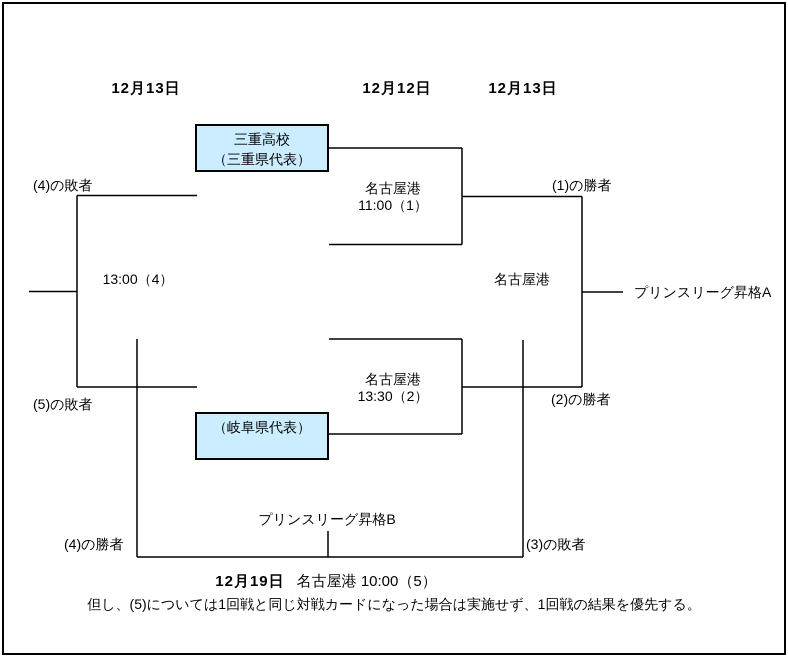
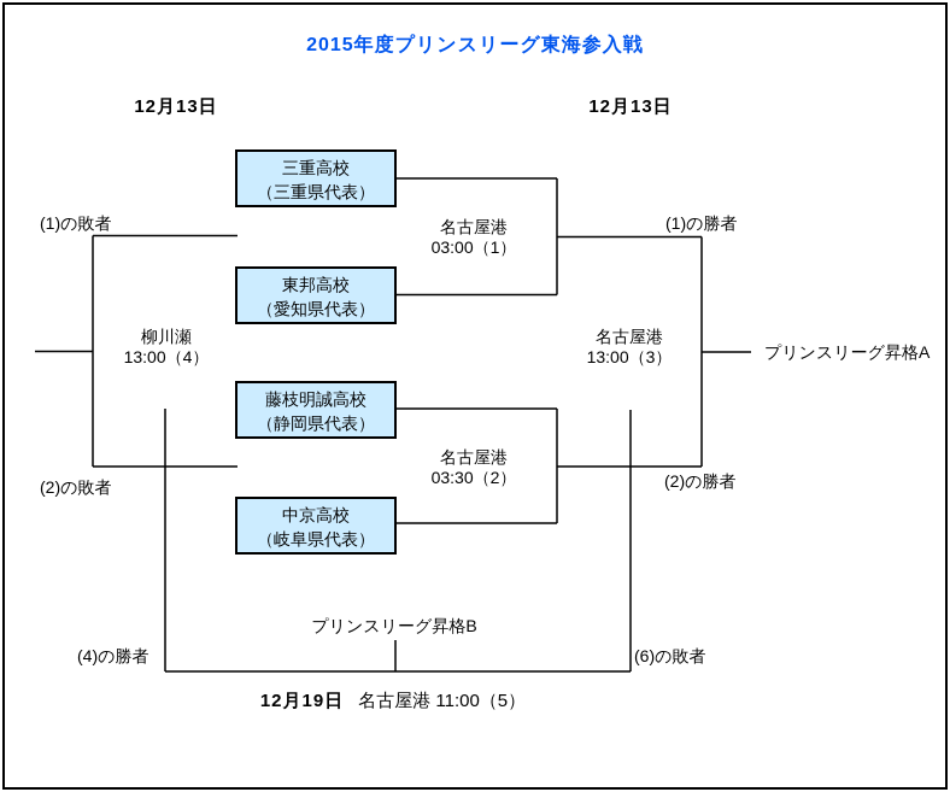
+ 2015年度プリンスリーグ東海参入戦
  12月13日
- 12月12日
  12月13日
  三重高校
  （三重県代表）
+ 東邦高校
+ （愛知県代表）
+ 藤枝明誠高校
+ （静岡県代表）
+ 中京高校
  （岐阜県代表）
  名古屋港
- 11:00（1）
+ 03:00（1）
  名古屋港
- 13:30（2）
+ 03:30（2）
  名古屋港
+ 13:00（3）
+ 柳川瀬
  13:00（4）
- (4)の敗者
+ (1)の敗者
- (5)の敗者
+ (2)の敗者
  (1)の勝者
  (2)の勝者
  (4)の勝者
- (3)の敗者
+ (6)の敗者
  プリンスリーグ昇格A
  プリンスリーグ昇格B
- 12月19日 名古屋港 10:00（5）
+ 12月19日 名古屋港 11:00（5）
- 但し、(5)については1回戦と同じ対戦カードになった場合は実施せず、1回戦の結果を優先する。
